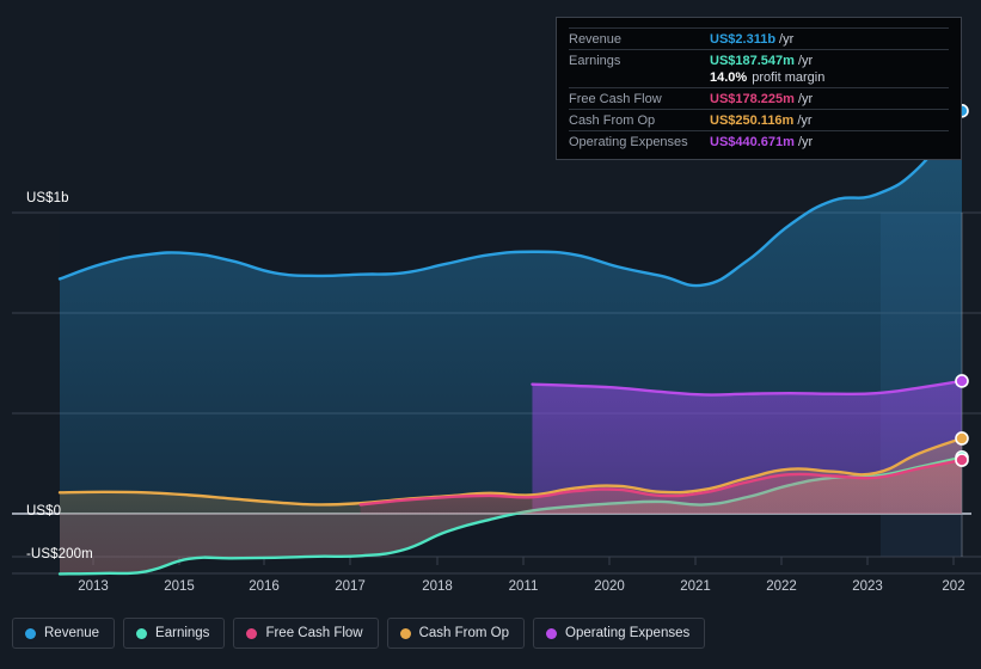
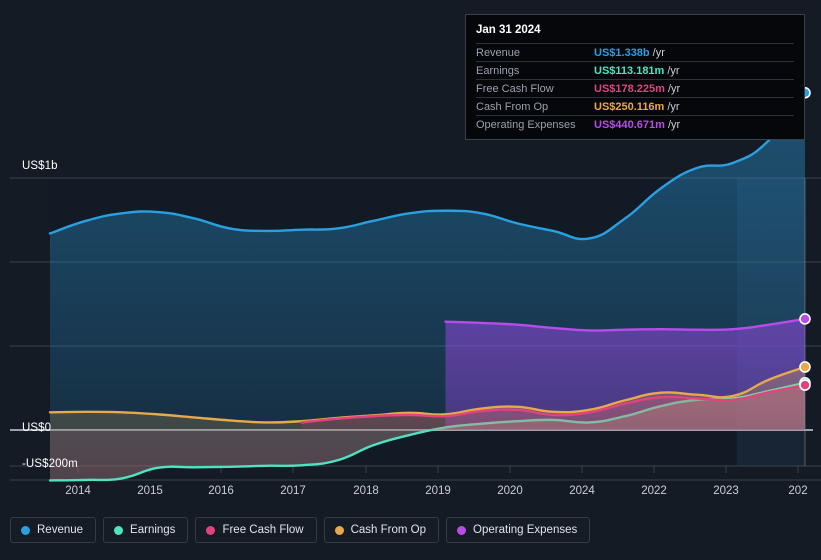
  US$1b
  US$0
  -US$200m
- 2013
+ 2014
  2015
  2016
  2017
  2018
- 2011
+ 2019
  2020
- 2021
+ 2024
  2022
  2023
  202
+ Jan 31 2024
  Revenue
- US$2.311b /yr
+ US$1.338b /yr
  Earnings
- US$187.547m /yr
+ US$113.181m /yr
- 14.0% profit margin
  Free Cash Flow
  US$178.225m /yr
  Cash From Op
  US$250.116m /yr
  Operating Expenses
  US$440.671m /yr
  Revenue
  Earnings
  Free Cash Flow
  Cash From Op
  Operating Expenses
